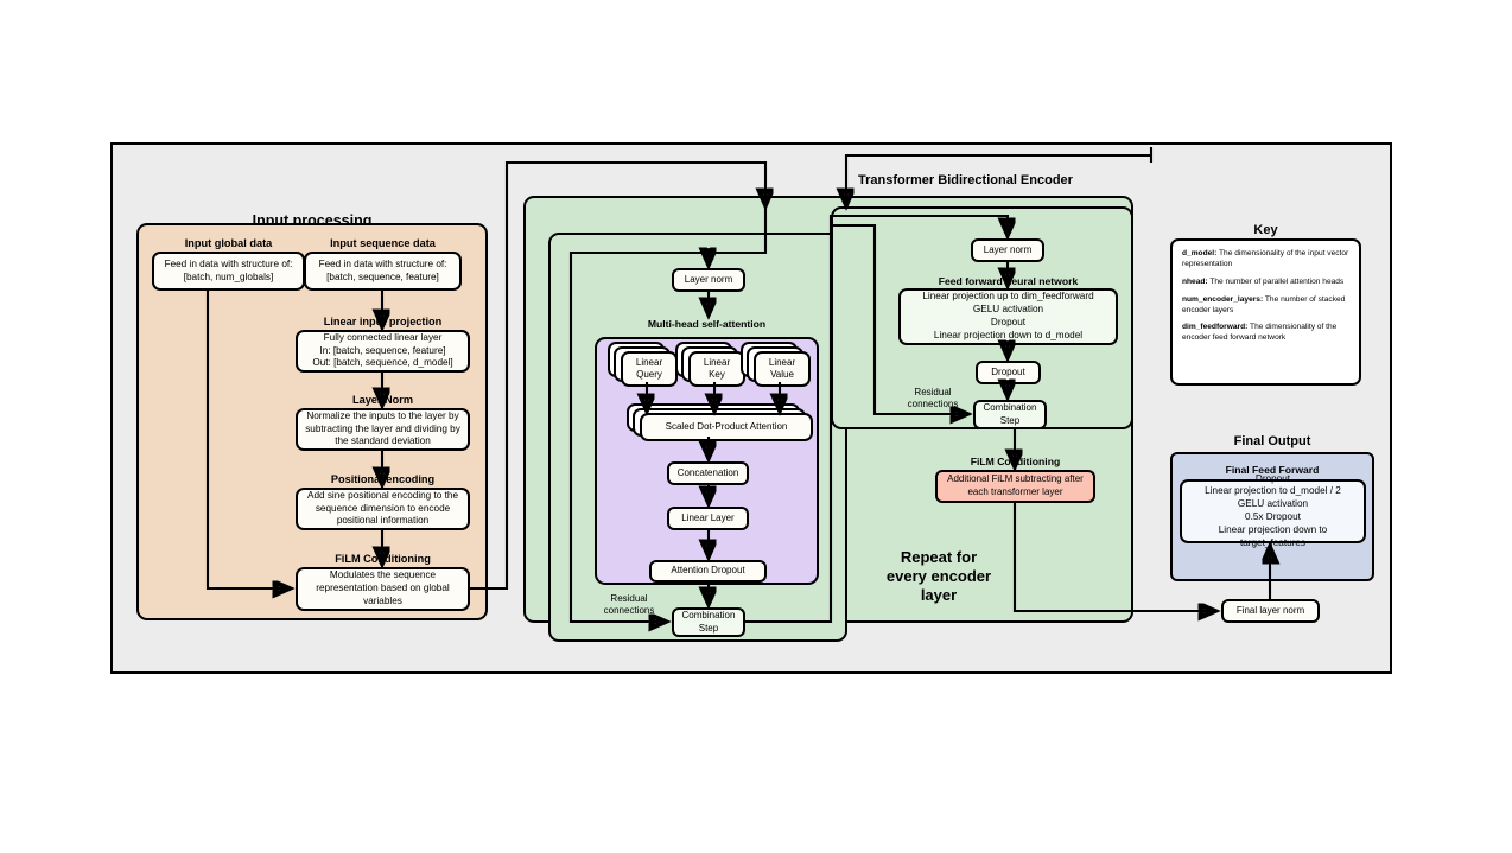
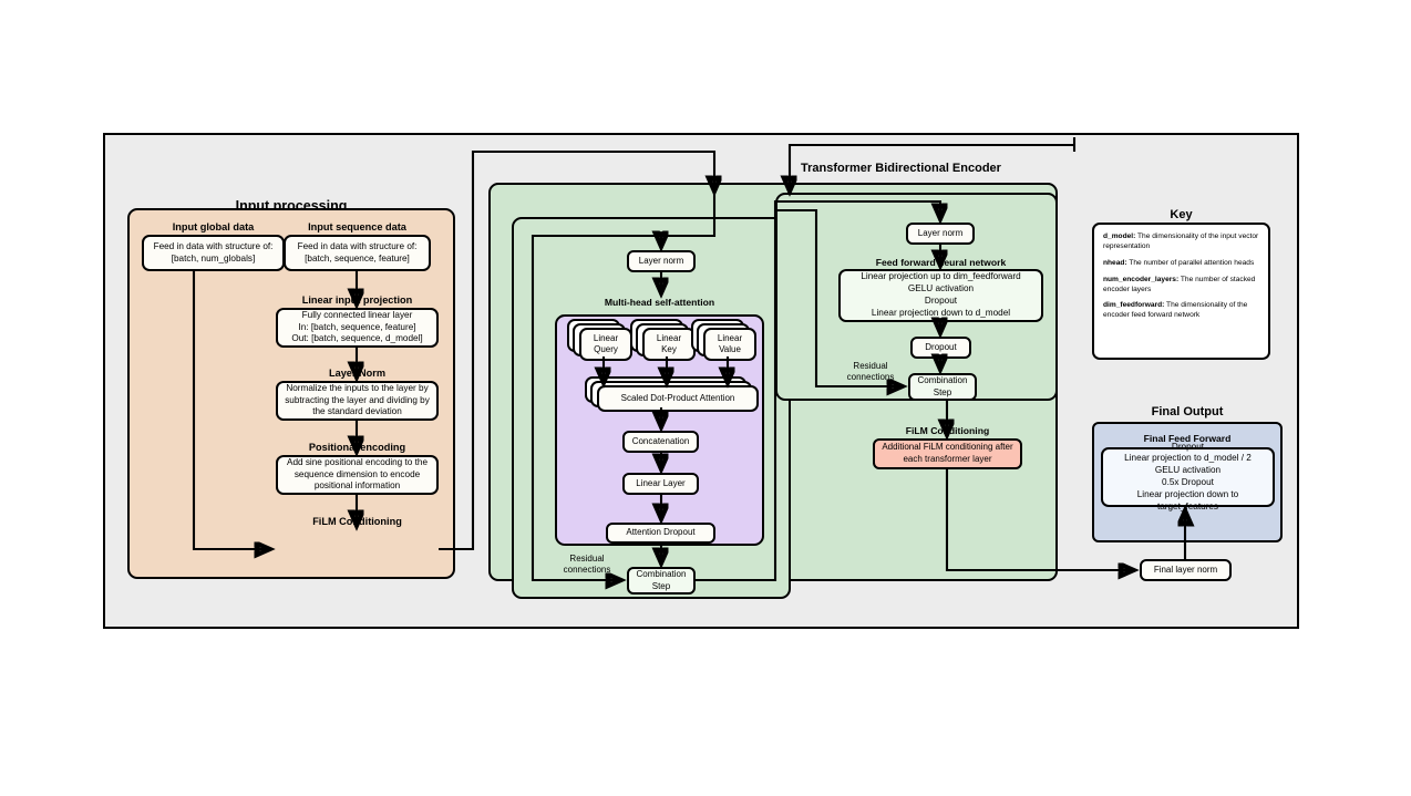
  Input processing
  Input global data
  Feed in data with structure of:
  [batch, num_globals]
  Input sequence data
  Feed in data with structure of:
  [batch, sequence, feature]
  Linear input projection
  Fully connected linear layer
  In: [batch, sequence, feature]
  Out: [batch, sequence, d_model]
  Layer Norm
  Normalize the inputs to the layer by subtracting the layer and dividing by the standard deviation
  Positiona encoding
  Add sine positional encoding to the sequence dimension to encode positional information
  FiLM Coditioning
- Modulates the sequence representation based on global variables
  Transformer Bidirectional Encoder
  Layer norm
  Multi-head self-attention
  Linear
  Query
  Linear
  Key
  Linear
  Value
  Scaled Dot-Product Attention
  Concatenation
  Linear Layer
  Attention Dropout
  Residual
  connections
  Combination
  Step
  Layer norm
  Feed forwardeural network
  Linear projection up to dim_feedforward
  GELU activation
  Dropout
  Linear projection down to d_model
  Dropout
  Residual
  connections
  Combination
  Step
  FiLM Coditioning
- Additional FiLM subtracting after each transformer layer
+ Additional FiLM conditioning after each transformer layer
- Repeat for
- every encoder
- layer
  Key
  Final Output
  Final Feed Forward
  Dropout
  Linear projection to d_model / 2
  GELU activation
  0.5x Dropout
  Linear projection down to target_features
  Final layer norm
